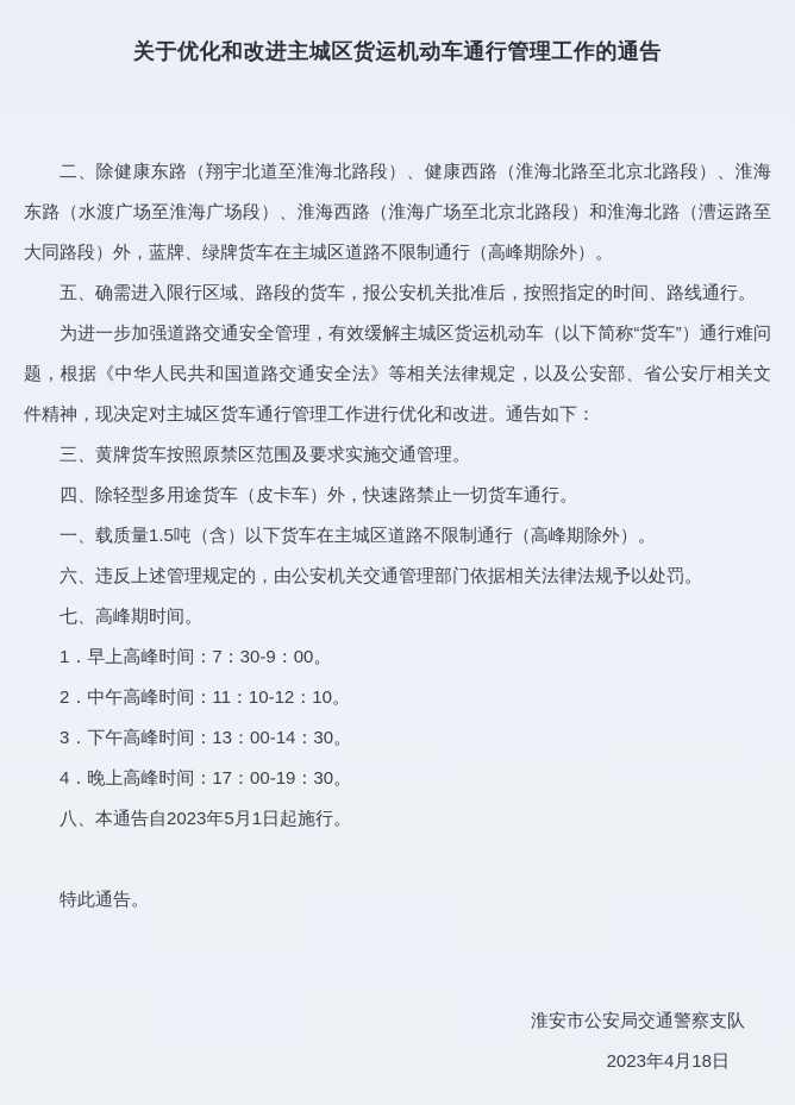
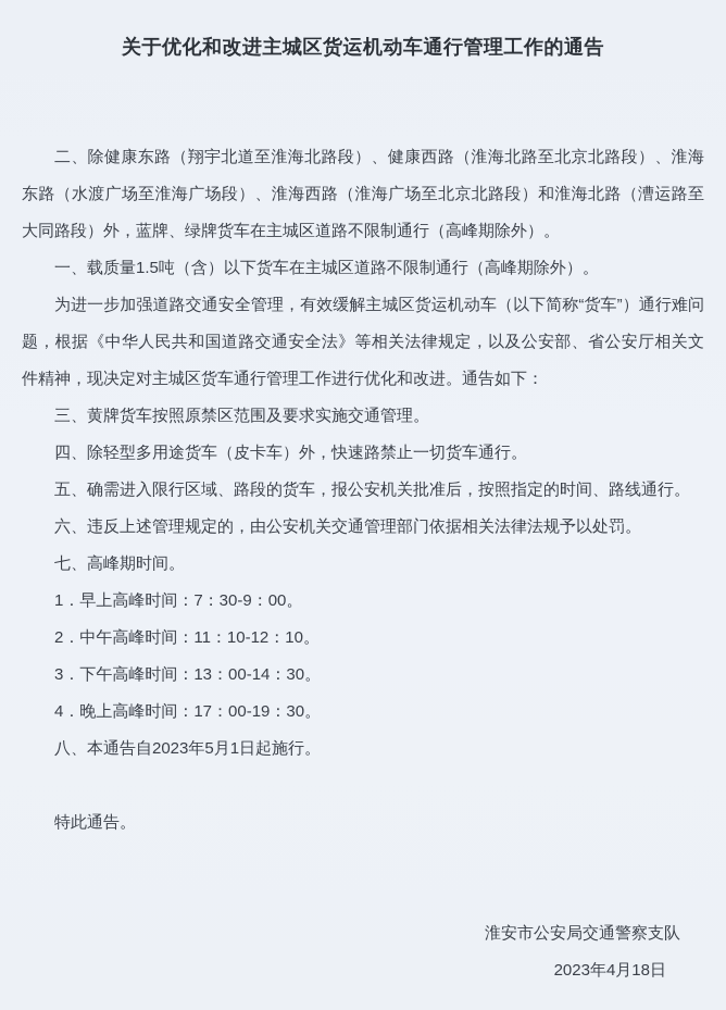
  关于优化和改进主城区货运机动车通行管理工作的通告
  二、除健康东路（翔宇北道至淮海北路段）、健康西路（淮海北路至北京北路段）、淮海东路（水渡广场至淮海广场段）、淮海西路（淮海广场至北京北路段）和淮海北路（漕运路至大同路段）外，蓝牌、绿牌货车在主城区道路不限制通行（高峰期除外）。
- 五、确需进入限行区域、路段的货车，报公安机关批准后，按照指定的时间、路线通行。
+ 一、载质量1.5吨（含）以下货车在主城区道路不限制通行（高峰期除外）。
  为进一步加强道路交通安全管理，有效缓解主城区货运机动车（以下简称“货车”）通行难问题，根据《中华人民共和国道路交通安全法》等相关法律规定，以及公安部、省公安厅相关文件精神，现决定对主城区货车通行管理工作进行优化和改进。通告如下：
  三、黄牌货车按照原禁区范围及要求实施交通管理。
  四、除轻型多用途货车（皮卡车）外，快速路禁止一切货车通行。
- 一、载质量1.5吨（含）以下货车在主城区道路不限制通行（高峰期除外）。
+ 五、确需进入限行区域、路段的货车，报公安机关批准后，按照指定的时间、路线通行。
  六、违反上述管理规定的，由公安机关交通管理部门依据相关法律法规予以处罚。
  七、高峰期时间。
  1．早上高峰时间：7：30-9：00。
  2．中午高峰时间：11：10-12：10。
  3．下午高峰时间：13：00-14：30。
  4．晚上高峰时间：17：00-19：30。
  八、本通告自2023年5月1日起施行。
  特此通告。
  淮安市公安局交通警察支队
  2023年4月18日
